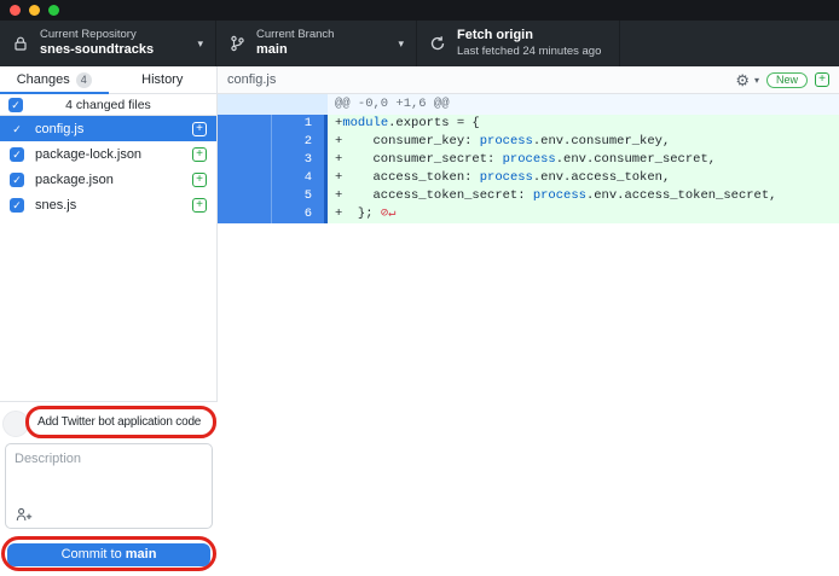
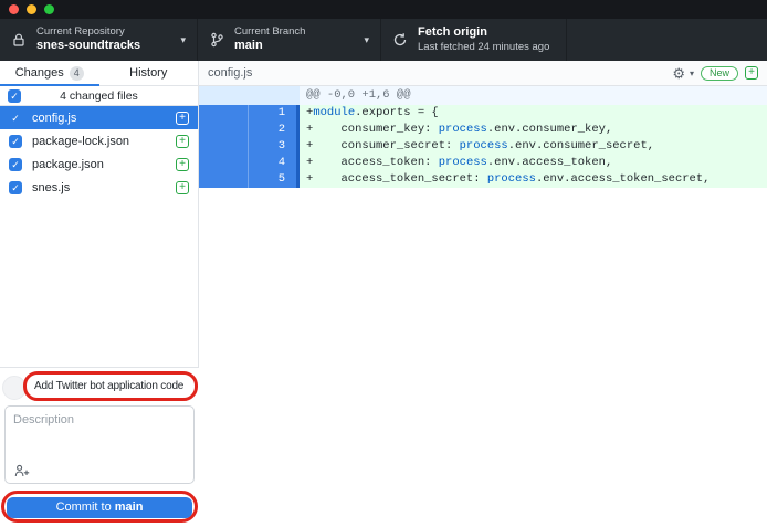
  Current Repository
  snes-soundtracks
  ▾
  Current Branch
  main
  ▾
  Fetch origin
  Last fetched 24 minutes ago
  Changes
  4
  History
  ✓
  4 changed files
  ✓
  config.js
  +
  ✓
  package-lock.json
  +
  ✓
  package.json
  +
  ✓
  snes.js
  +
  Add Twitter bot application code
  Description
  Commit to main
  config.js
  ⚙
  ▾
  New
  +
  @@ -0,0 +1,6 @@
  1
  +module.exports = {
  2
  + consumer_key: process.env.consumer_key,
  3
  + consumer_secret: process.env.consumer_secret,
  4
  + access_token: process.env.access_token,
  5
  + access_token_secret: process.env.access_token_secret,
- 6
- + }; ⊘↵
